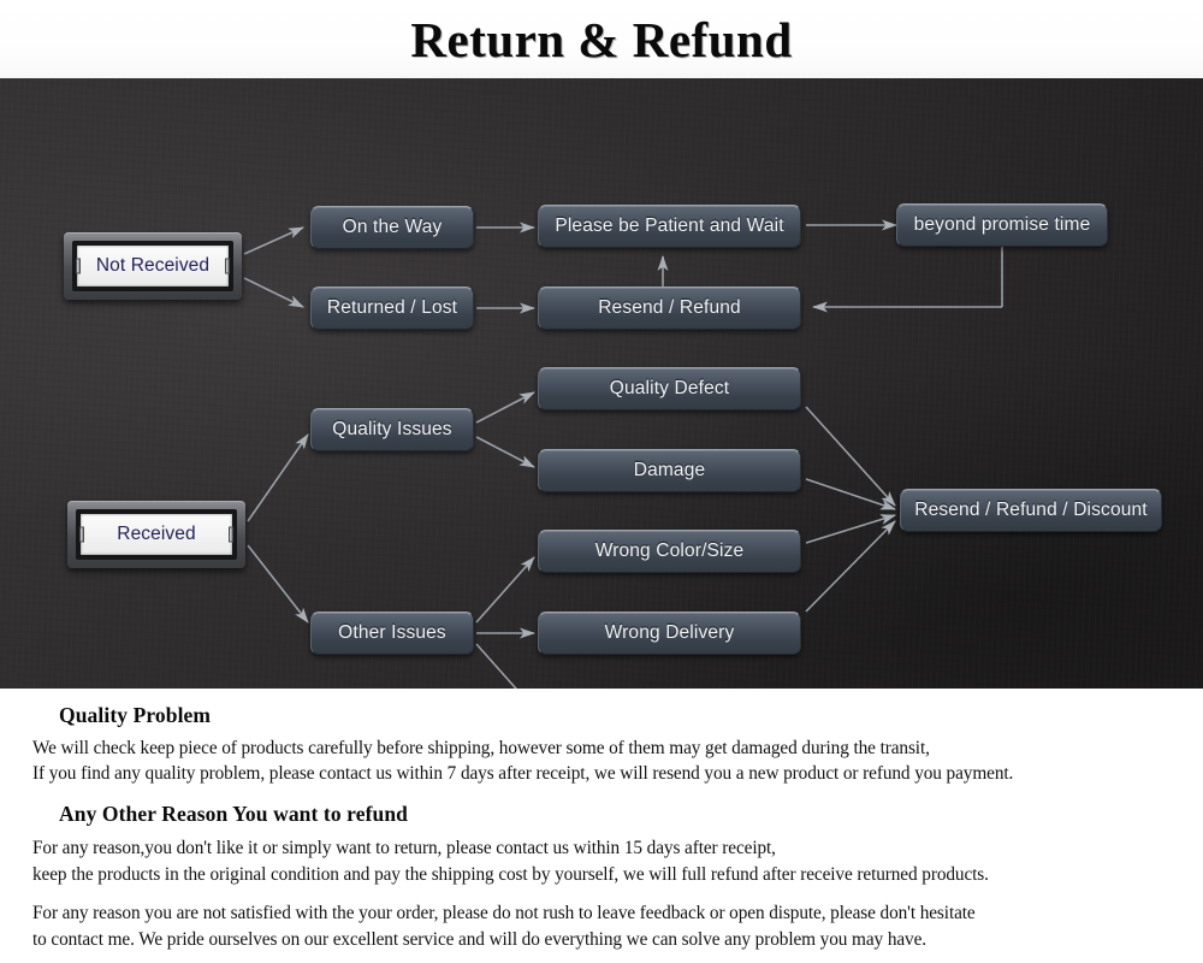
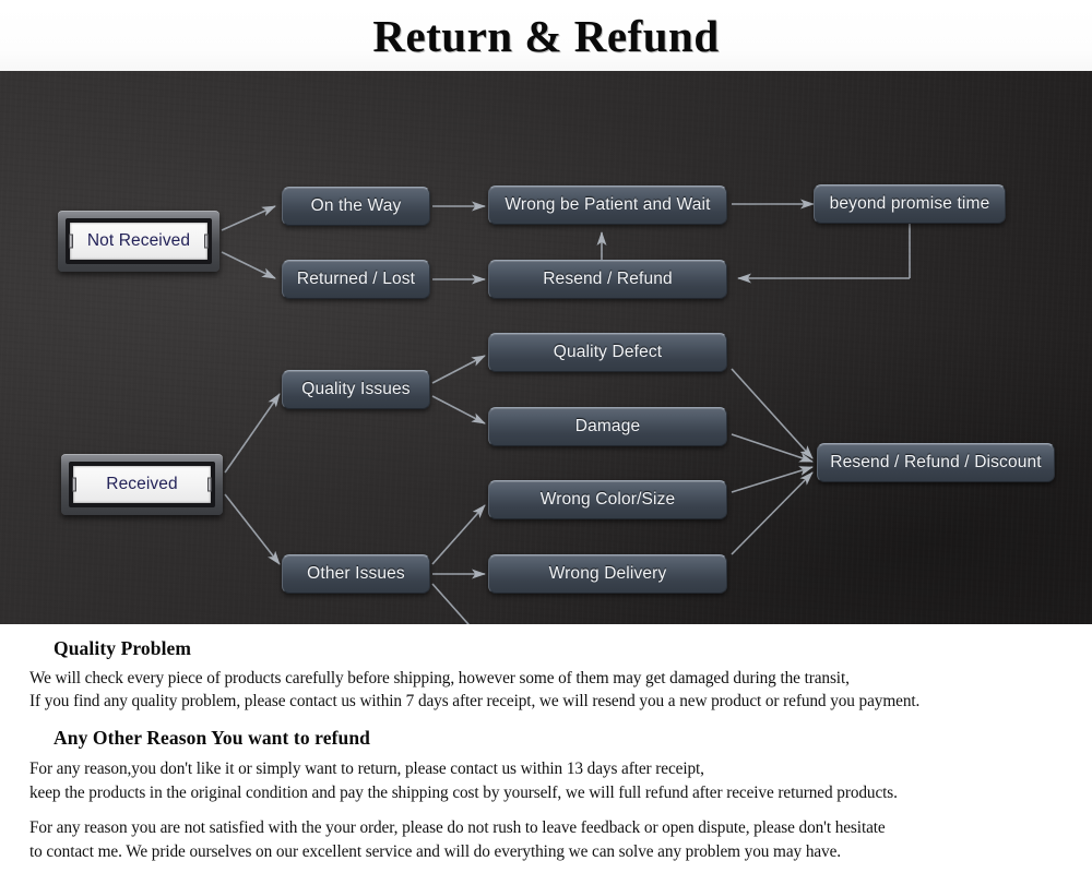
  Return & Refund
  Not Received
  Received
  On the Way
  Returned / Lost
  Quality Issues
  Other Issues
- Please be Patient and Wait
+ Wrong be Patient and Wait
  Resend / Refund
  Quality Defect
  Damage
  Wrong Color/Size
  Wrong Delivery
  beyond promise time
  Resend / Refund / Discount
  Quality Problem
- We will check keep piece of products carefully before shipping, however some of them may get damaged during the transit,
+ We will check every piece of products carefully before shipping, however some of them may get damaged during the transit,
  If you find any quality problem, please contact us within 7 days after receipt, we will resend you a new product or refund you payment.
  Any Other Reason You want to refund
- For any reason,you don't like it or simply want to return, please contact us within 15 days after receipt,
+ For any reason,you don't like it or simply want to return, please contact us within 13 days after receipt,
  keep the products in the original condition and pay the shipping cost by yourself, we will full refund after receive returned products.
  For any reason you are not satisfied with the your order, please do not rush to leave feedback or open dispute, please don't hesitate
  to contact me. We pride ourselves on our excellent service and will do everything we can solve any problem you may have.
